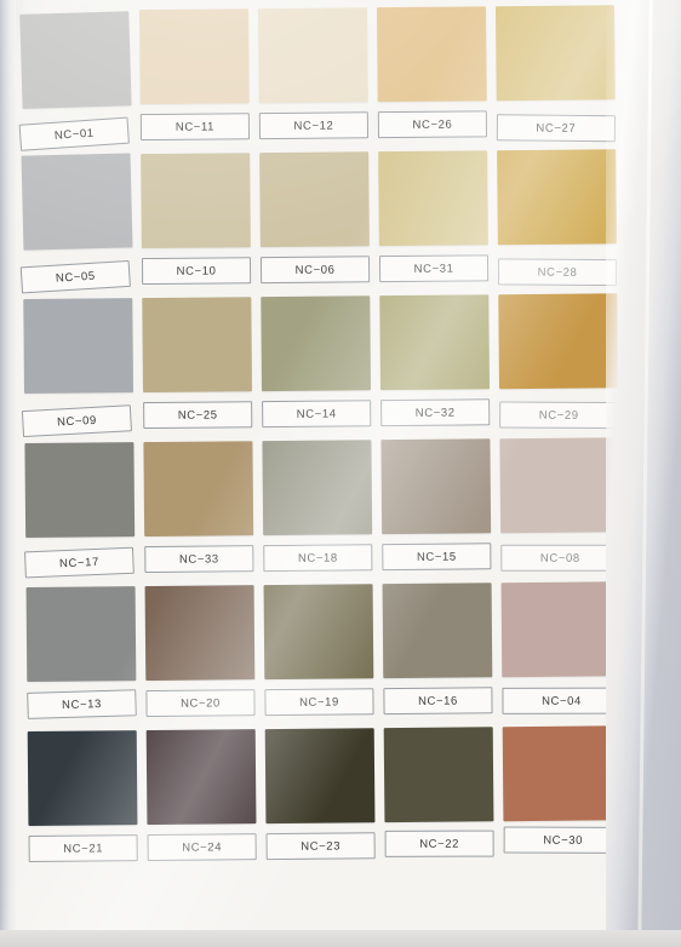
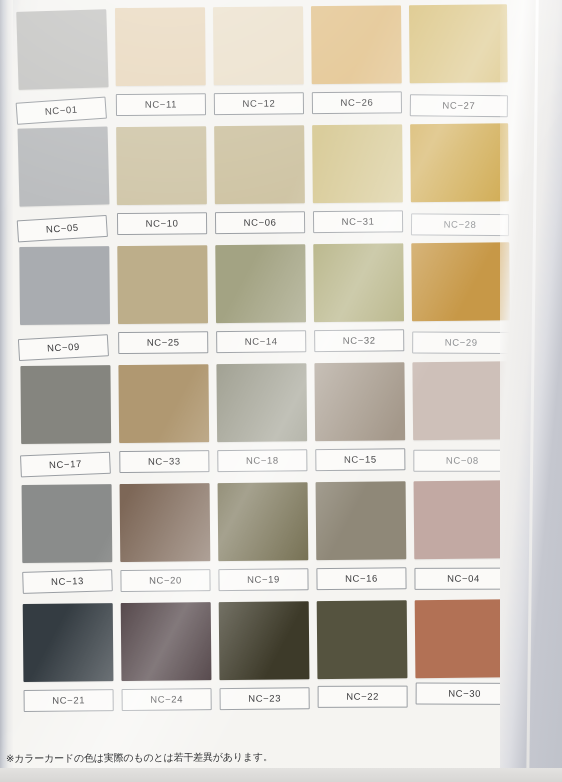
+ ※カラーカードの色は実際のものとは若干差異があります。
